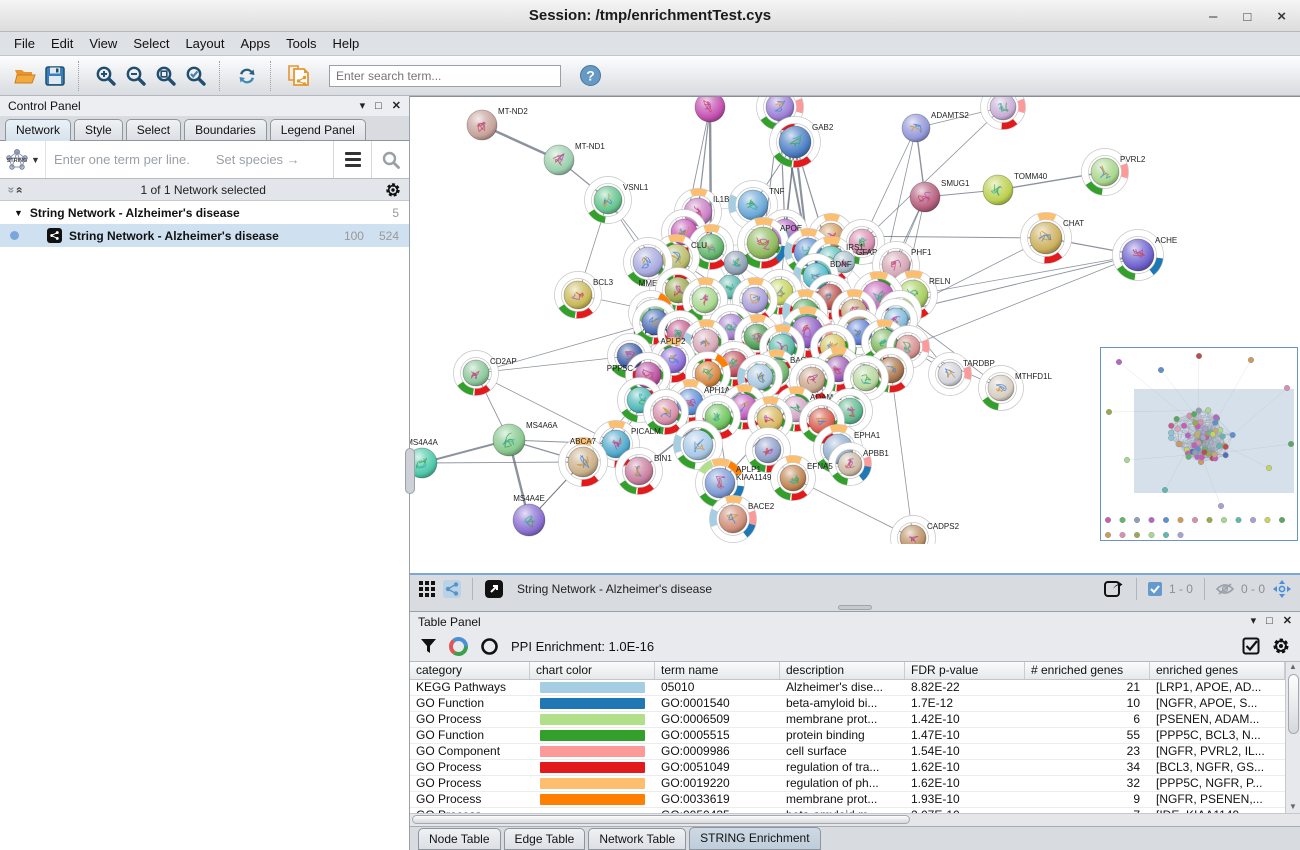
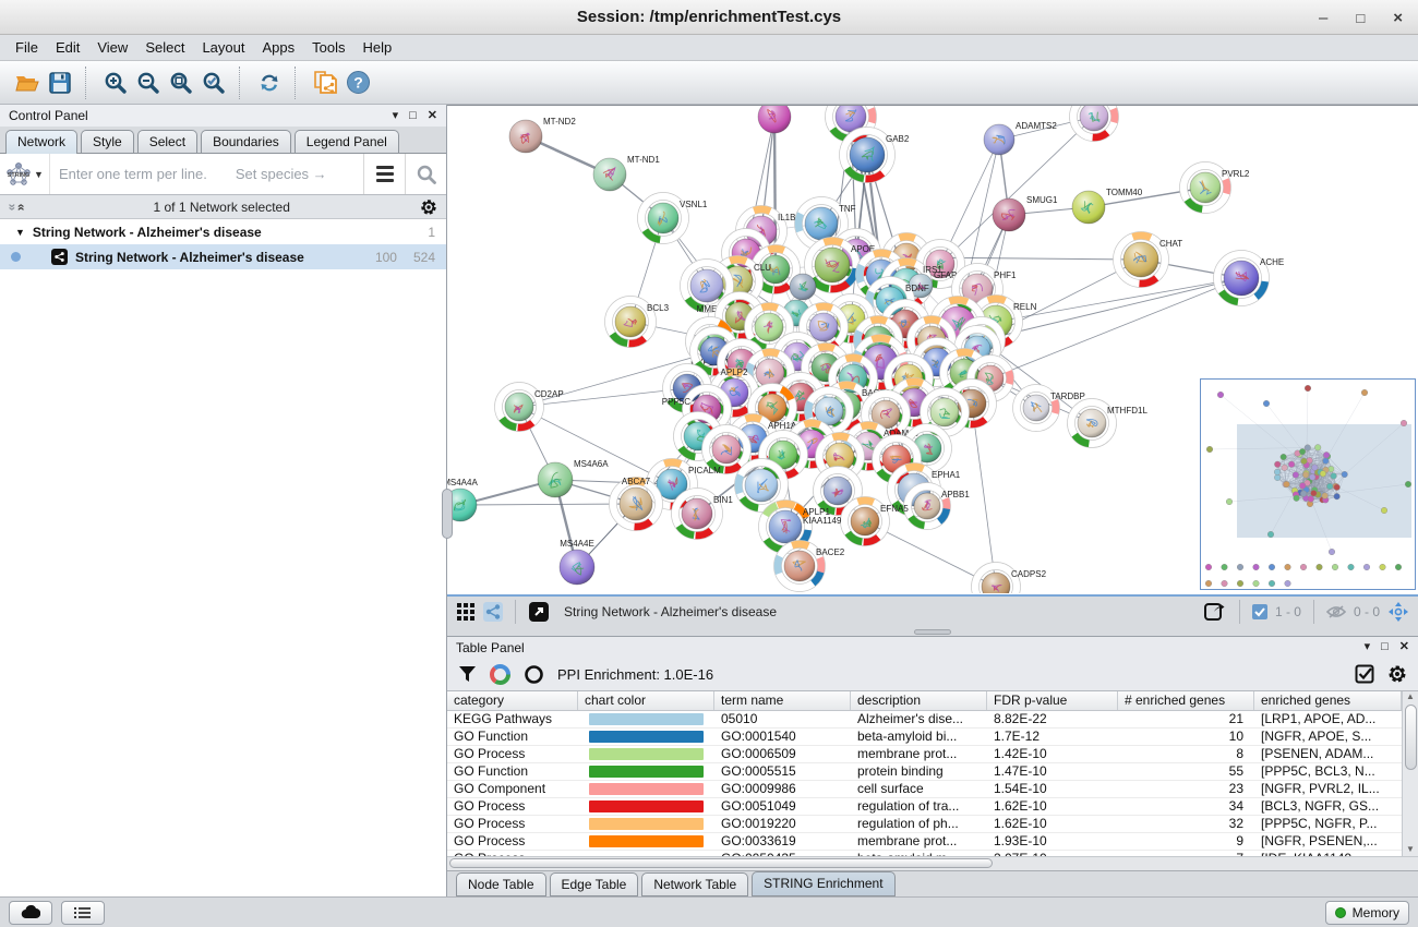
  Session: /tmp/enrichmentTest.cys
  –
  □
  ×
  File
  Edit
  View
  Select
  Layout
  Apps
  Tools
  Help
- Enter search term...
  ?
  Control Panel
  ▾
  □
  ✕
  Network
  Style
  Select
  Boundaries
  Legend Panel
  ▼
  Enter one term per line.
  Set species →
  1 of 1 Network selected
  ▼
  String Network - Alzheimer's disease
- 5
+ 1
  String Network - Alzheimer's disease
  100
  524
  MT-ND2
  ADAMTS2
  GAB2
  MT-ND1
  PVRL2
  TOMM40
  SMUG1
  VSNL1
  TNF
  IL1B
  CHAT
  APOE
  ACHE
  CLU
  IRS1
  GFAP
  MME
  PHF1
  BDNF
  RELN
  BCL3
  APLP2
  CD2AP
  TARDBP
  PPP5C
  MTHFD1L
  APH1A
  MS4A6A
  PICALM
  EPHA1
  ABCA7
  MS4A4A
  APBB1
  BIN1
  EFNA5
  APLP1 KIAA1149
  BACE2
  MS4A4E
  CADPS2
  String Network - Alzheimer's disease
  1 - 0
  0 - 0
  Table Panel
  ▾
  □
  ✕
  PPI Enrichment: 1.0E-16
  category
  chart color
  term name
  description
  FDR p-value
  # enriched genes
  enriched genes
  KEGG Pathways
  05010
  Alzheimer's dise...
  8.82E-22
  21
  [LRP1, APOE, AD...
  GO Function
  GO:0001540
  beta-amyloid bi...
  1.7E-12
  10
  [NGFR, APOE, S...
  GO Process
  GO:0006509
  membrane prot...
  1.42E-10
- 6
+ 8
  [PSENEN, ADAM...
  GO Function
  GO:0005515
  protein binding
  1.47E-10
  55
  [PPP5C, BCL3, N...
  GO Component
  GO:0009986
  cell surface
  1.54E-10
  23
  [NGFR, PVRL2, IL...
  GO Process
  GO:0051049
  regulation of tra...
  1.62E-10
  34
  [BCL3, NGFR, GS...
  GO Process
  GO:0019220
  regulation of ph...
  1.62E-10
  32
  [PPP5C, NGFR, P...
  GO Process
  GO:0033619
  membrane prot...
  1.93E-10
  9
  [NGFR, PSENEN,...
  ▲
  ▼
  Node Table
  Edge Table
  Network Table
  STRING Enrichment
+ Memory
